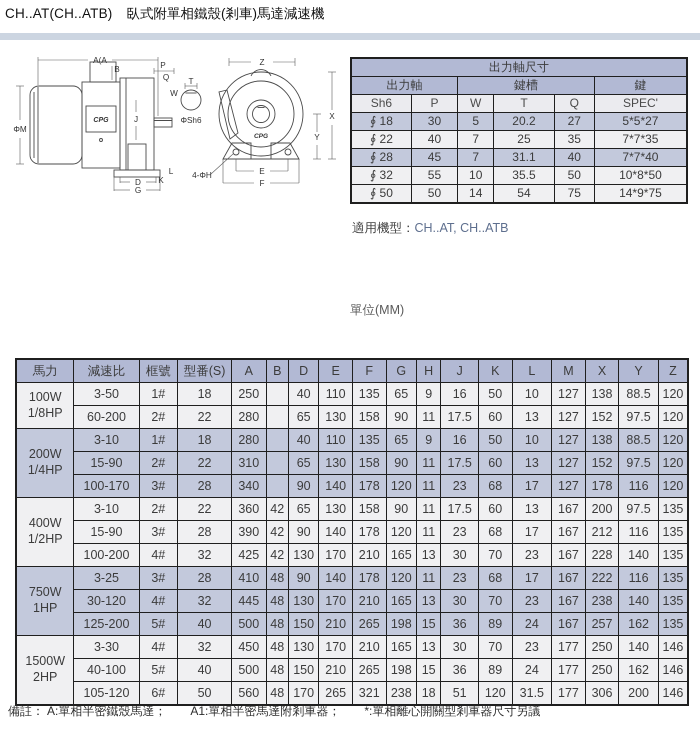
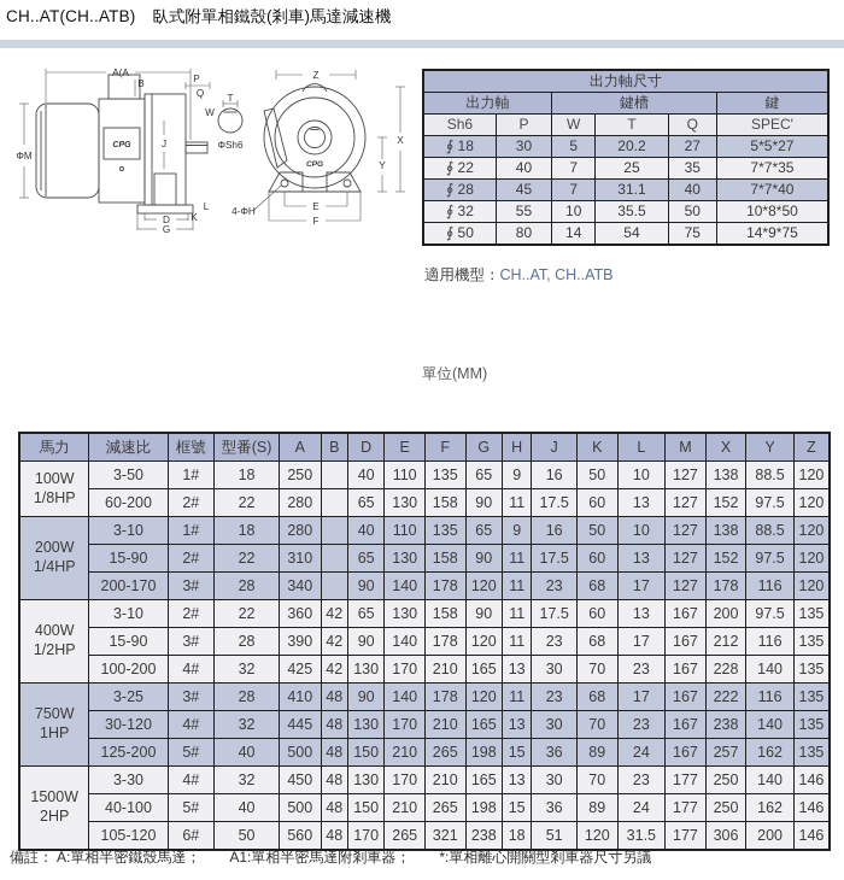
  CH..AT(CH..ATB) 臥式附單相鐵殼(剎車)馬達減速機
  A(A
  B
  P
  Q
  ΦM
  J
  D
  G
  K
  L
  Z
  X
  Y
  E
  F
  4-ΦH
  W
  T
  ΦSh6
  出力軸尺寸
  出力軸	鍵槽	鍵
  Sh6	P	W	T	Q	SPEC'
  ∮ 18	30	5	20.2	27	5*5*27
  ∮ 22	40	7	25	35	7*7*35
  ∮ 28	45	7	31.1	40	7*7*40
  ∮ 32	55	10	35.5	50	10*8*50
- ∮ 50	50	14	54	75	14*9*75
+ ∮ 50	80	14	54	75	14*9*75
  適用機型：CH..AT, CH..ATB
  單位(MM)
  馬力	減速比	框號	型番(S)	A	B	D	E	F	G	H	J	K	L	M	X	Y	Z
  100W1/8HP	3-50	1#	18	250		40	110	135	65	9	16	50	10	127	138	88.5	120
  60-200	2#	22	280		65	130	158	90	11	17.5	60	13	127	152	97.5	120
  200W1/4HP	3-10	1#	18	280		40	110	135	65	9	16	50	10	127	138	88.5	120
  15-90	2#	22	310		65	130	158	90	11	17.5	60	13	127	152	97.5	120
- 100-170	3#	28	340		90	140	178	120	11	23	68	17	127	178	116	120
+ 200-170	3#	28	340		90	140	178	120	11	23	68	17	127	178	116	120
  400W1/2HP	3-10	2#	22	360	42	65	130	158	90	11	17.5	60	13	167	200	97.5	135
  15-90	3#	28	390	42	90	140	178	120	11	23	68	17	167	212	116	135
  100-200	4#	32	425	42	130	170	210	165	13	30	70	23	167	228	140	135
  750W1HP	3-25	3#	28	410	48	90	140	178	120	11	23	68	17	167	222	116	135
  30-120	4#	32	445	48	130	170	210	165	13	30	70	23	167	238	140	135
  125-200	5#	40	500	48	150	210	265	198	15	36	89	24	167	257	162	135
  1500W2HP	3-30	4#	32	450	48	130	170	210	165	13	30	70	23	177	250	140	146
  40-100	5#	40	500	48	150	210	265	198	15	36	89	24	177	250	162	146
  105-120	6#	50	560	48	170	265	321	238	18	51	120	31.5	177	306	200	146
  備註： A:單相半密鐵殼馬達； A1:單相半密馬達附剎車器； *:單相離心開關型剎車器尺寸另議
